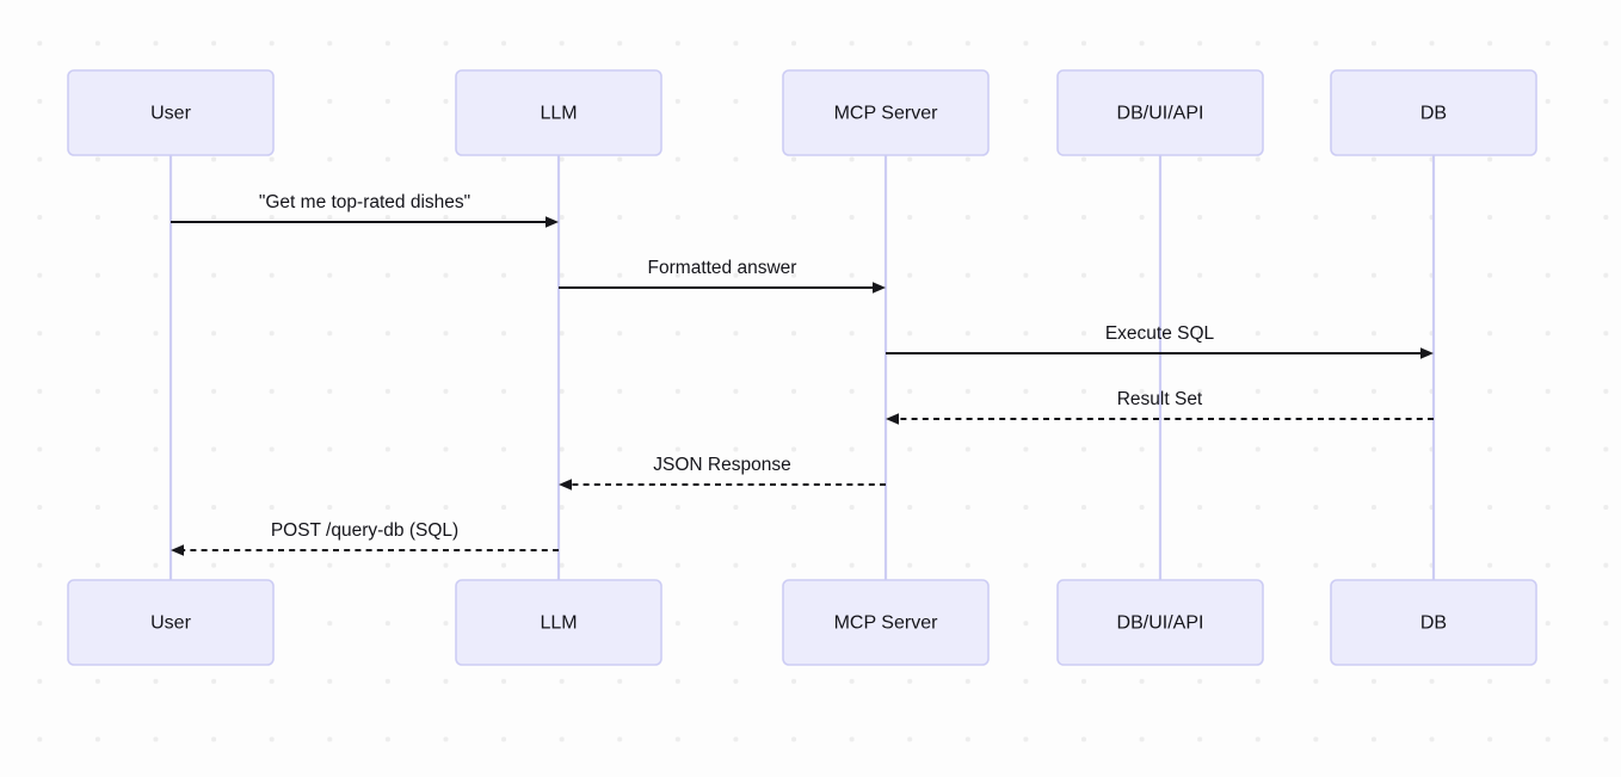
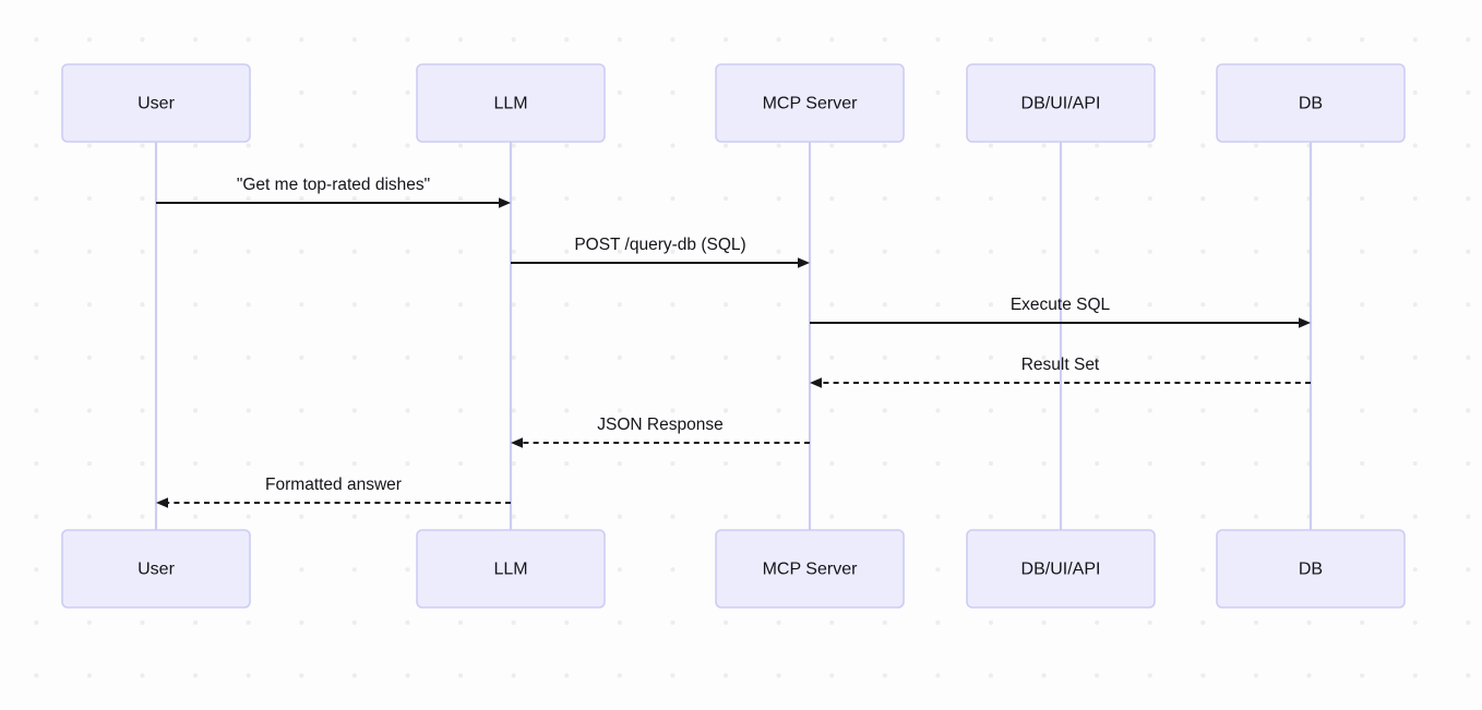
  User
  LLM
  MCP Server
  DB/UI/API
  DB
  User
  LLM
  MCP Server
  DB/UI/API
  DB
  "Get me top-rated dishes"
- Formatted answer
+ POST /query-db (SQL)
  Execute SQL
  Result Set
  JSON Response
- POST /query-db (SQL)
+ Formatted answer
